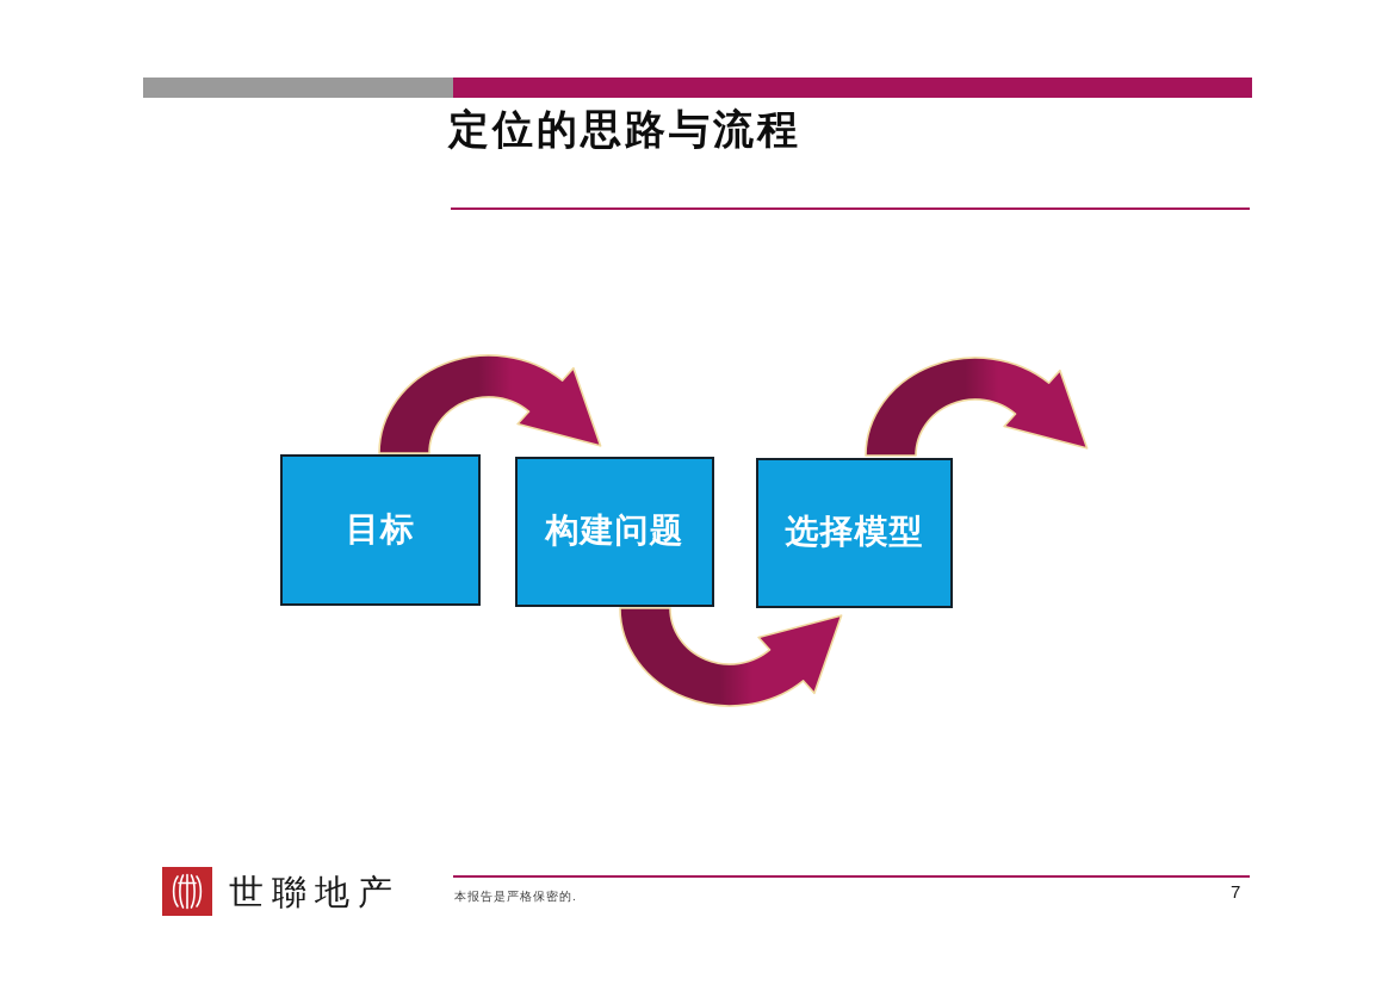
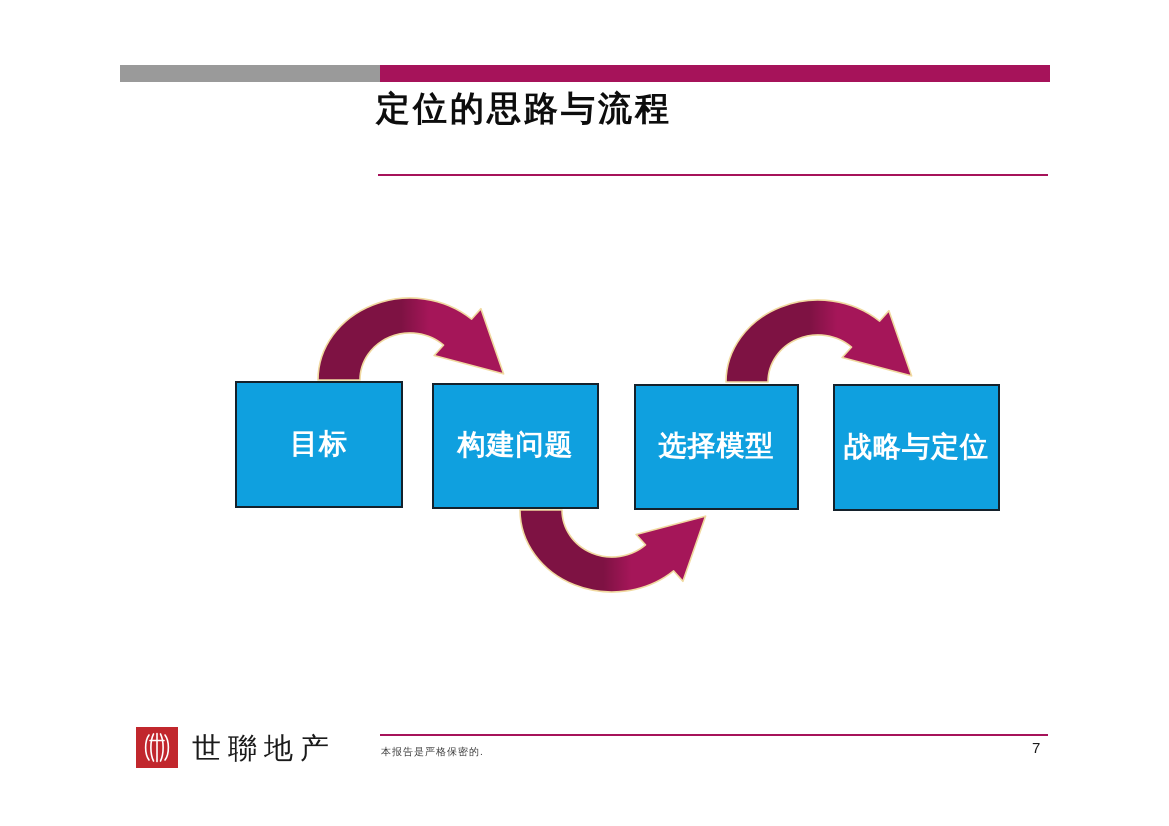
  定位的思路与流程
  目标
  构建问题
  选择模型
+ 战略与定位
  世聯地产
  本报告是严格保密的.
  7
